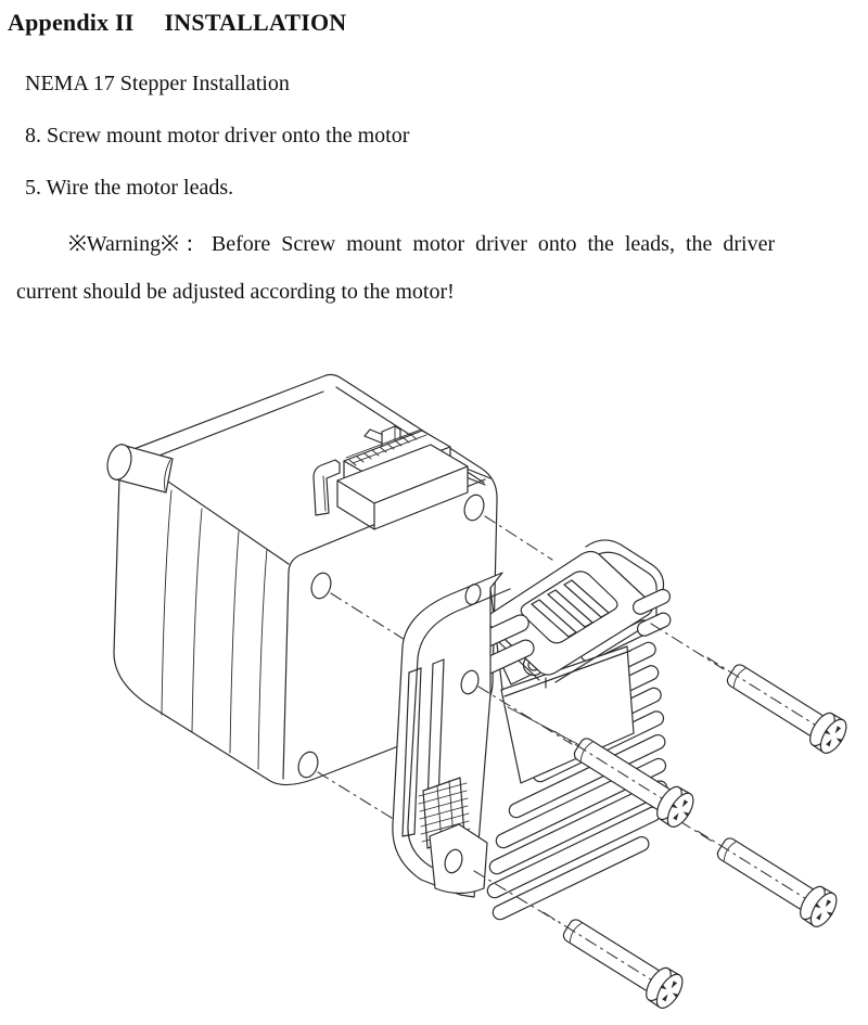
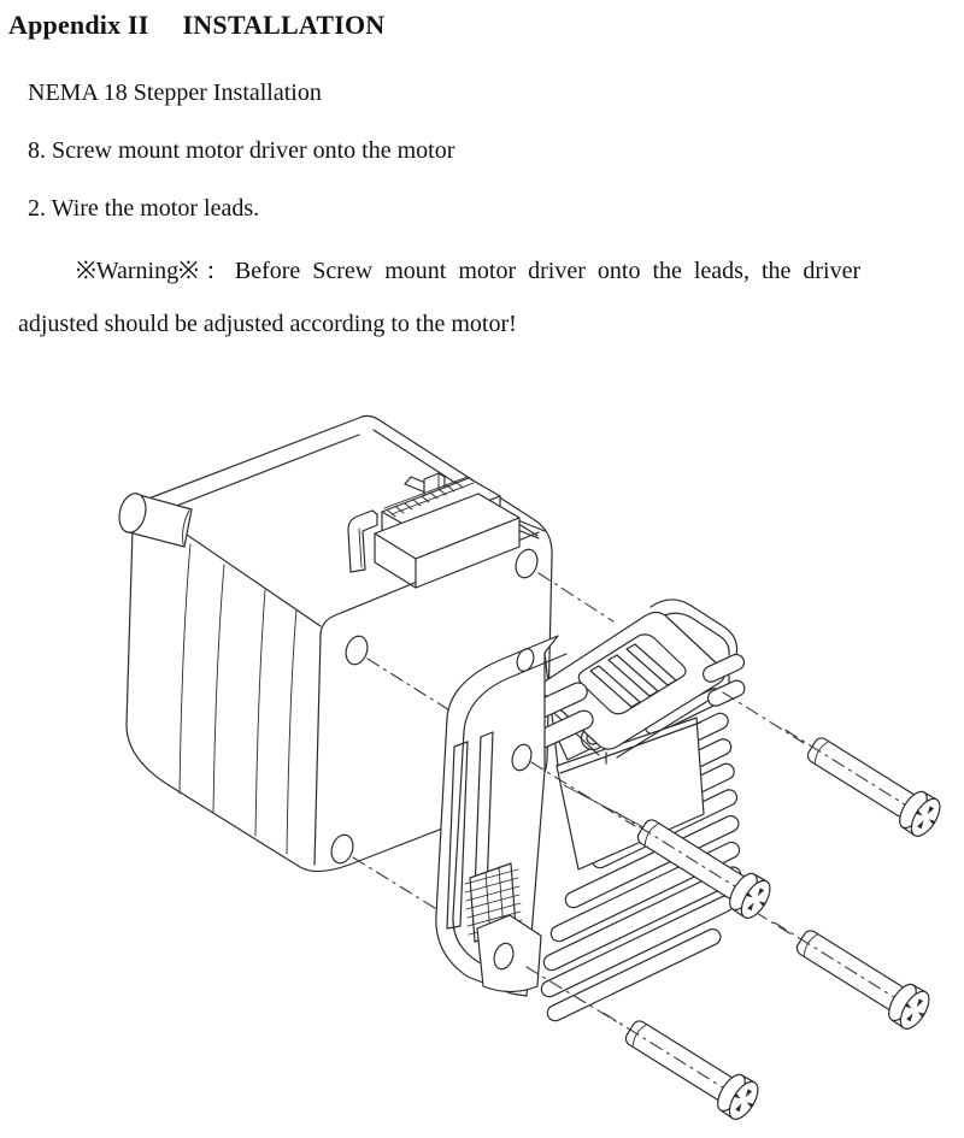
  Appendix II INSTALLATION
- NEMA 17 Stepper Installation
+ NEMA 18 Stepper Installation
  8. Screw mount motor driver onto the motor
- 5. Wire the motor leads.
+ 2. Wire the motor leads.
  ※Warning※： Before Screw mount motor driver onto the leads, the driver
- current should be adjusted according to the motor!
+ adjusted should be adjusted according to the motor!
